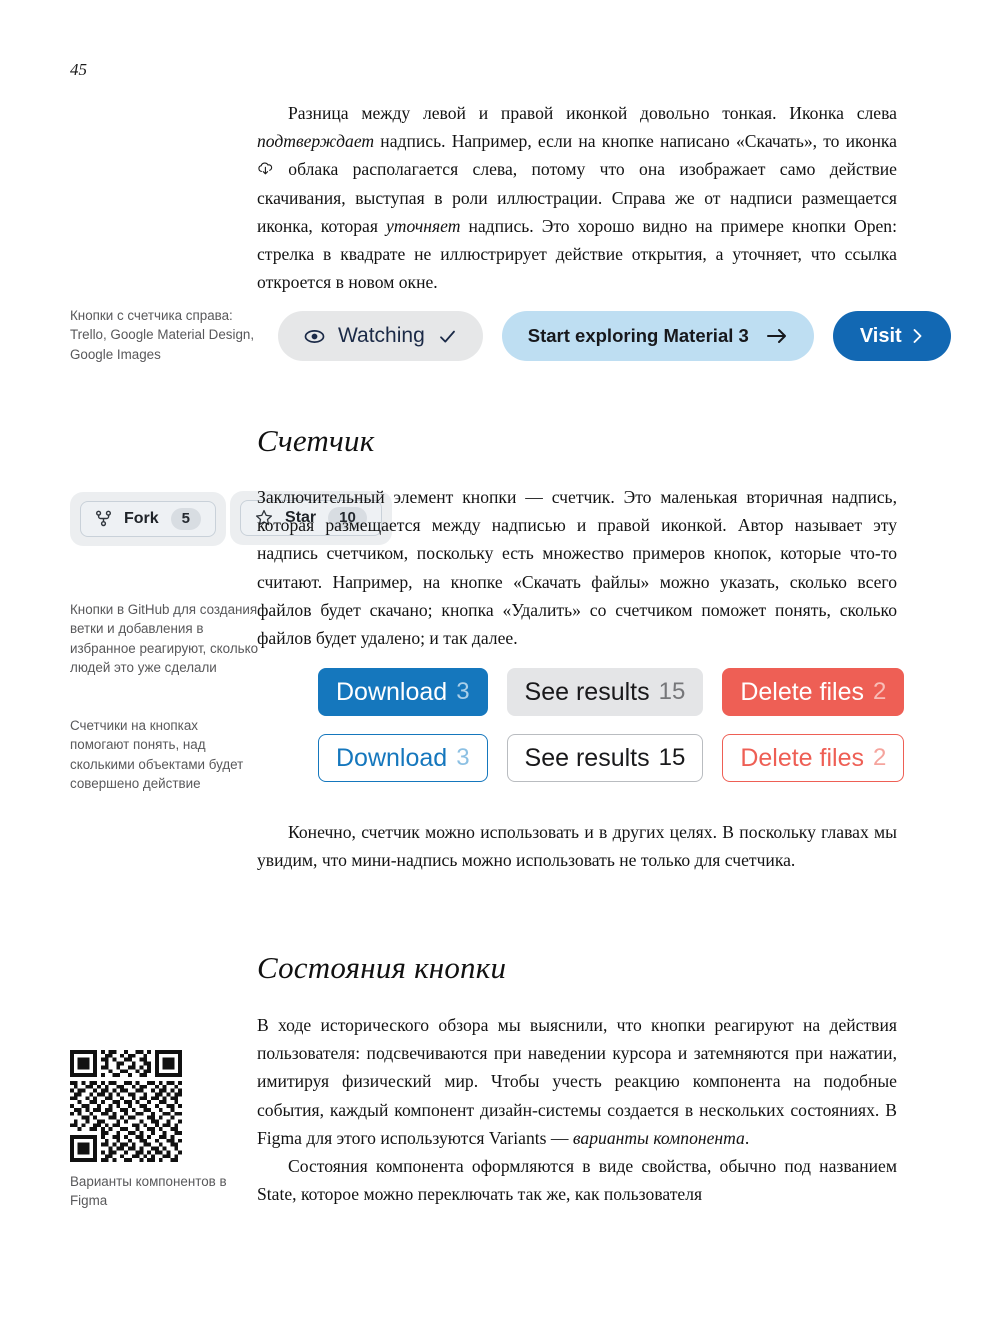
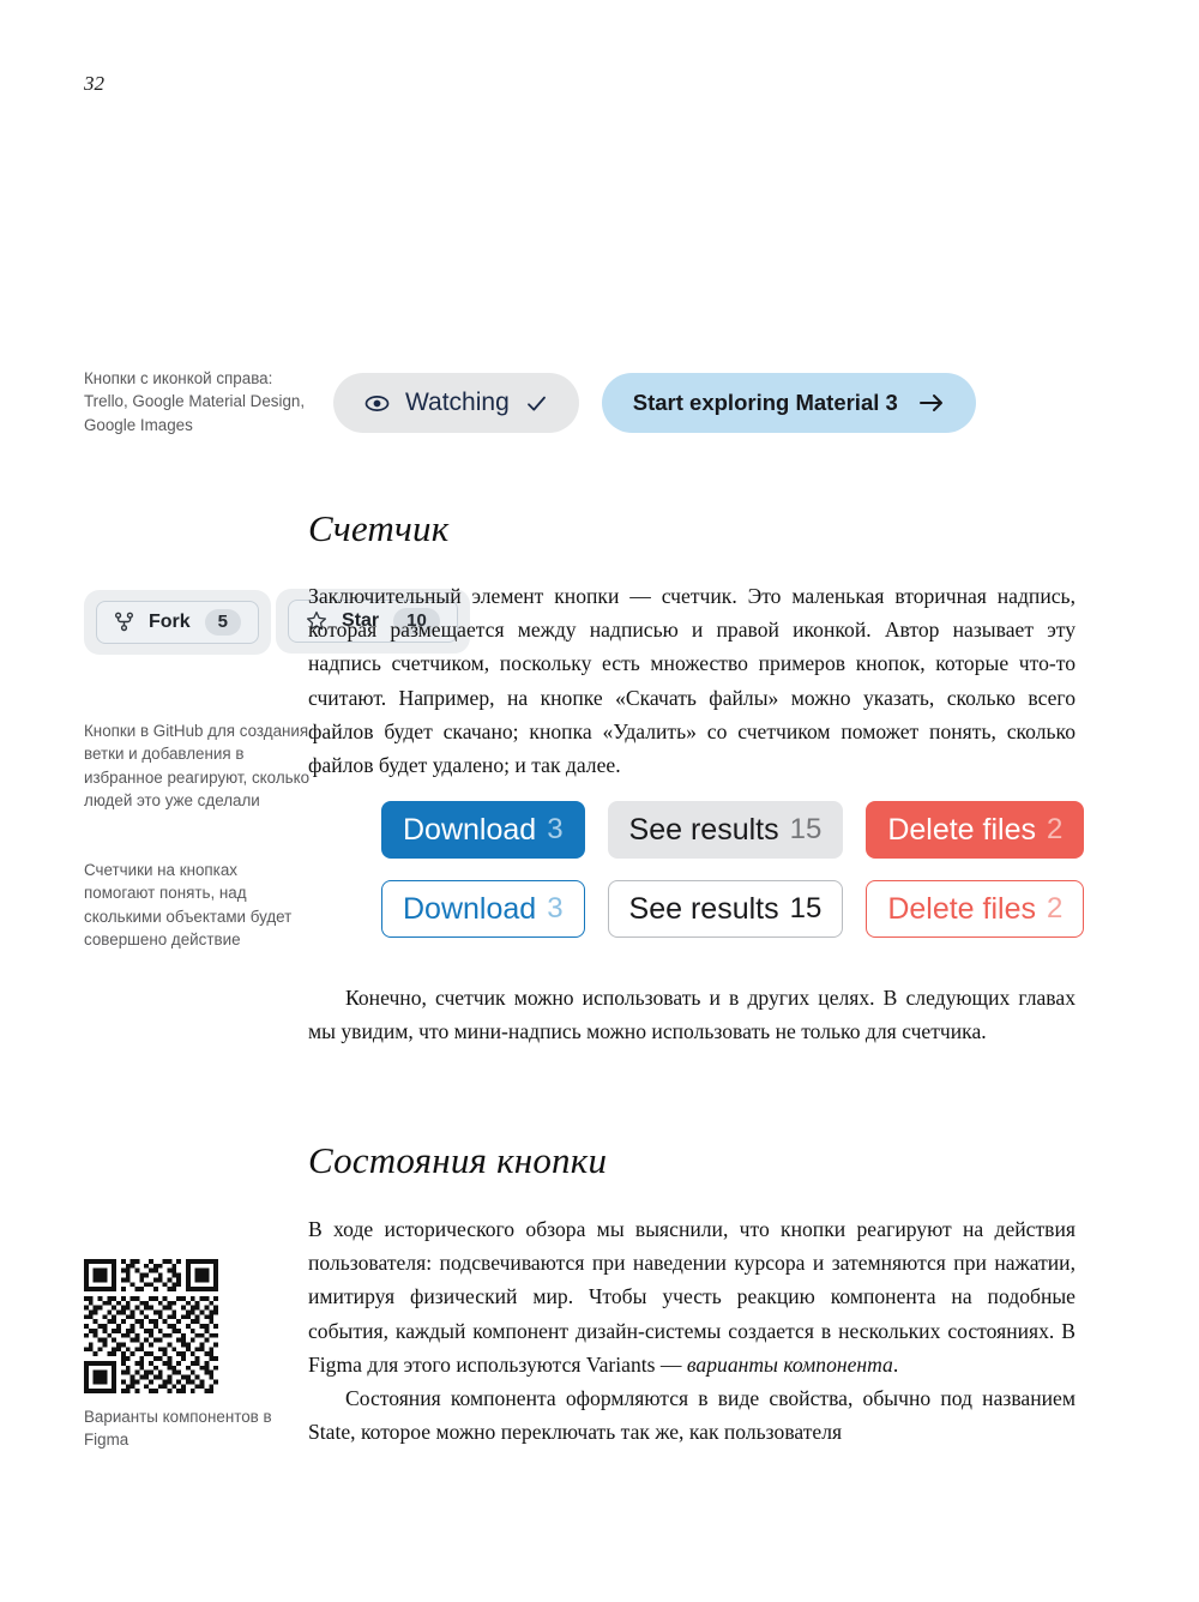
- 45
+ 32
- Разница между левой и правой иконкой довольно тонкая. Иконка слева подтверждает надпись. Например, если на кнопке написано «Скачать», то иконка облака располагается слева, потому что она изображает само действие скачивания, выступая в роли иллюстрации. Справа же от надписи размещается иконка, которая уточняет надпись. Это хорошо видно на примере кнопки Open: стрелка в квадрате не иллюстрирует действие открытия, а уточняет, что ссылка откроется в новом окне.
- Кнопки с счетчика справа: Trello, Google Material Design, Google Images
+ Кнопки с иконкой справа: Trello, Google Material Design, Google Images
  Watching
  Start exploring Material 3
- Visit
  Счетчик
  Fork
  5
  Star
  10
  Заключительный элемент кнопки — счетчик. Это маленькая вторичная надпись, которая размещается между надписью и правой иконкой. Автор называет эту надпись счетчиком, поскольку есть множество примеров кнопок, которые что-то считают. Например, на кнопке «Скачать файлы» можно указать, сколько всего файлов будет скачано; кнопка «Удалить» со счетчиком поможет понять, сколько файлов будет удалено; и так далее.
  Кнопки в GitHub для создания ветки и добавления в избранное реагируют, сколько людей это уже сделали
  Счетчики на кнопках помогают понять, над сколькими объектами будет совершено действие
  Download
  3
  See results
  15
  Delete files
  2
  Download
  3
  See results
  15
  Delete files
  2
- Конечно, счетчик можно использовать и в других целях. В поскольку главах мы увидим, что мини-надпись можно использовать не только для счетчика.
+ Конечно, счетчик можно использовать и в других целях. В следующих главах мы увидим, что мини-надпись можно использовать не только для счетчика.
  Состояния кнопки
  В ходе исторического обзора мы выяснили, что кнопки реагируют на действия пользователя: подсвечиваются при наведении курсора и затемняются при нажатии, имитируя физический мир. Чтобы учесть реакцию компонента на подобные события, каждый компонент дизайн-системы создается в нескольких состояниях. В Figma для этого используются Variants — варианты компонента.
  Состояния компонента оформляются в виде свойства, обычно под названием State, которое можно переключать так же, как пользователя
  Варианты компонентов в Figma
